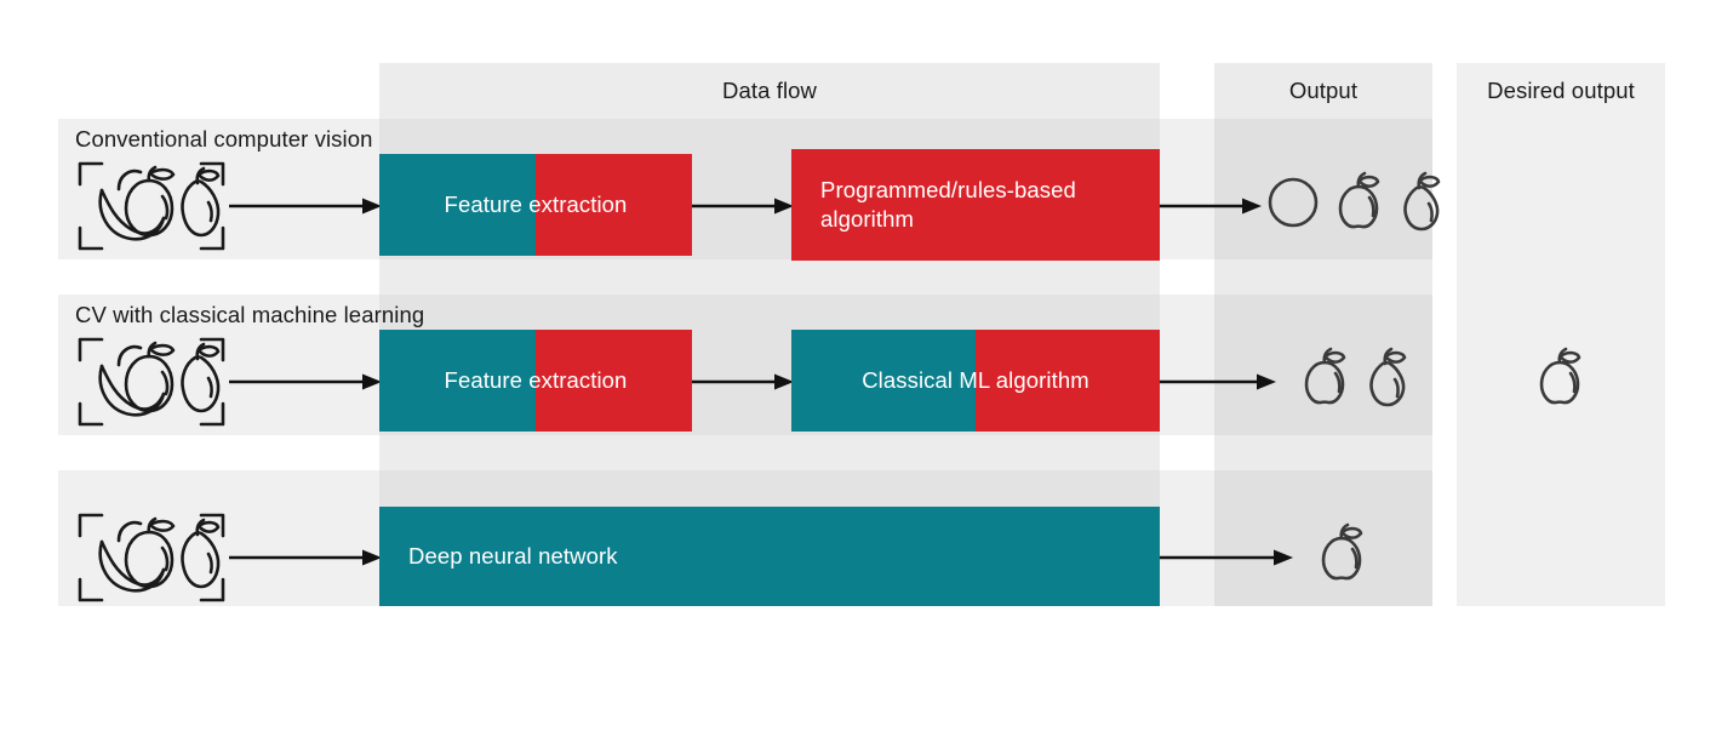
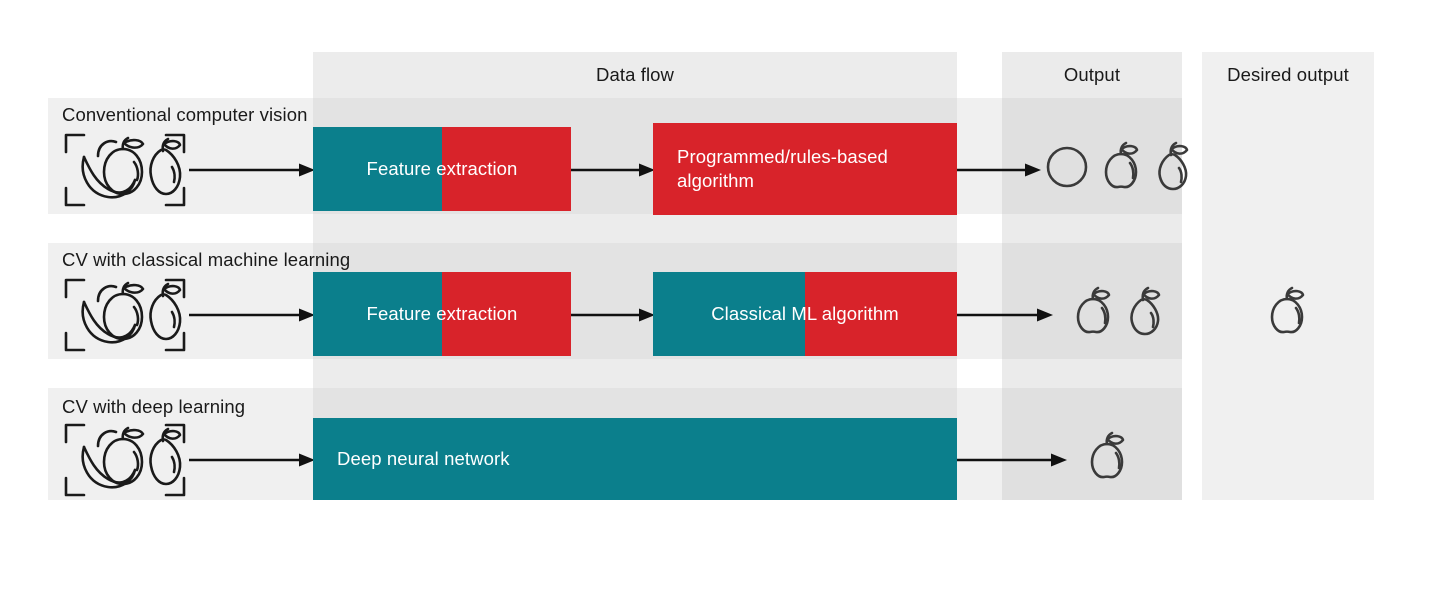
  Data flow
  Output
  Desired output
  Conventional computer vision
  CV with classical machine learning
+ CV with deep learning
  Feature extraction
  Programmed/rules-based algorithm
  Feature extraction
  Classical ML algorithm
  Deep neural network
